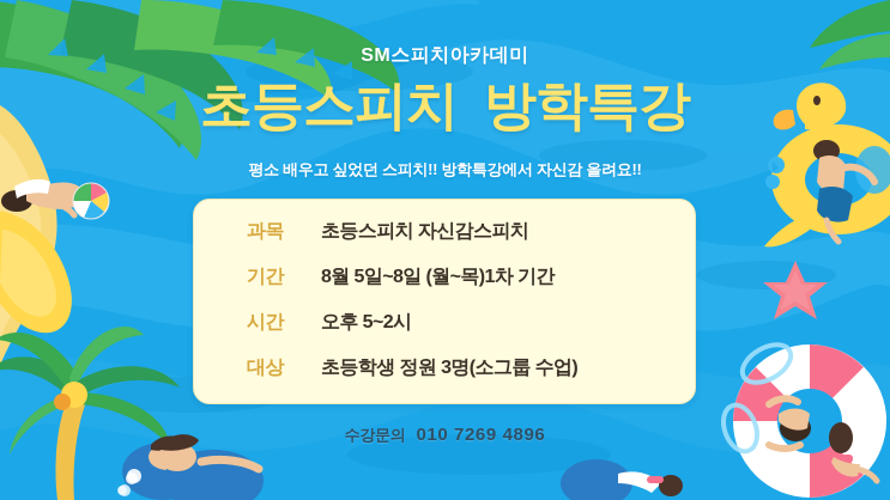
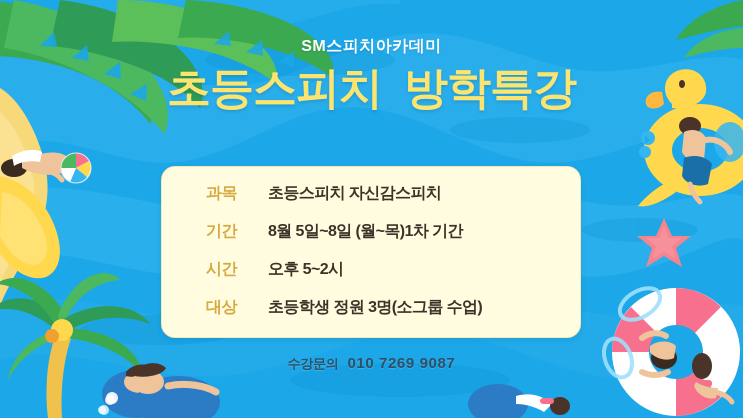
  SM스피치아카데미
  초등스피치 방학특강
- 평소 배우고 싶었던 스피치!! 방학특강에서 자신감 올려요!!
  과목
  초등스피치 자신감스피치
  기간
  8월 5일~8일 (월~목)1차 기간
  시간
  오후 5~2시
  대상
  초등학생 정원 3명(소그룹 수업)
- 수강문의 010 7269 4896
+ 수강문의 010 7269 9087
